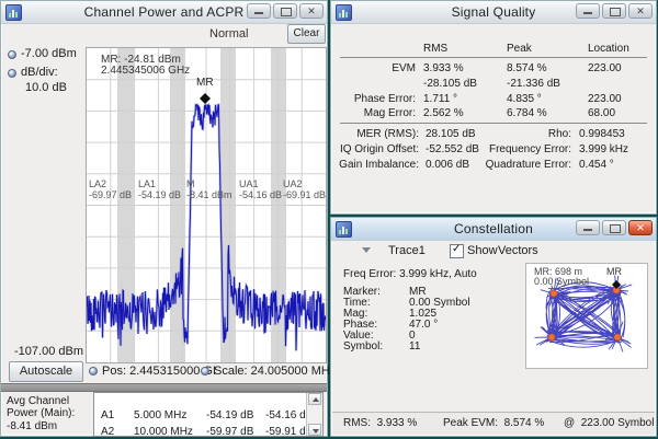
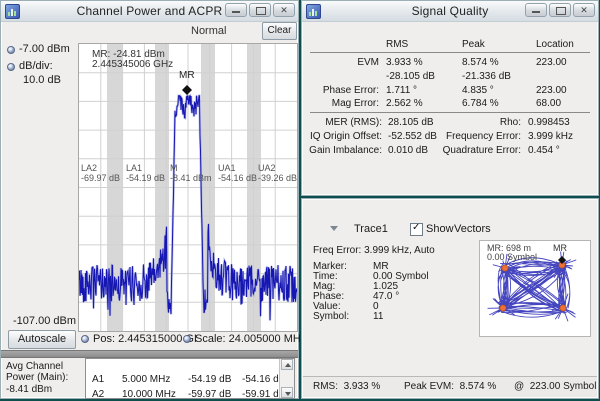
  Channel Power and ACPR
  Normal
  Clear
  -7.00 dBm
  dB/div:
  10.0 dB
  MR: -24.81 dBm
  2.445345006 GHz
  MR
  LA2
  -69.97 dB
  LA1
  -54.19 dB
  M
  -8.41 dBm
  UA1
  -54.16 dB
  UA2
- -69.91 dB
+ -39.26 dB
  -107.00 dBm
  Autoscale
  Pos: 2.445315000I
  Scale: 24.005000 MH
  Avg Channel
  Power (Main):
  -8.41 dBm
  A1
  5.000 MHz
  -54.19 dB
  -54.16 d
  A2
  10.000 MHz
  -59.97 dB
  -59.91 d
  Signal Quality
  RMS
  Peak
  Location
  EVM
  3.933 %
  8.574 %
  223.00
  -28.105 dB
  -21.336 dB
  Phase Error:
  1.711 °
  4.835 °
  223.00
  Mag Error:
  2.562 %
  6.784 %
  68.00
  MER (RMS):
  28.105 dB
  Rho:
  0.998453
  IQ Origin Offset:
  -52.552 dB
  Frequency Error:
  3.999 kHz
  Gain Imbalance:
- 0.006 dB
+ 0.010 dB
  Quadrature Error:
  0.454 °
- Constellation
  Trace1
  Show
  Vectors
  Freq Error: 3.999 kHz, Auto
  Marker:
  MR
  Time:
  0.00 Symbol
  Mag:
  1.025
  Phase:
  47.0 °
  Value:
  0
  Symbol:
  11
  MR: 698 m
  0.00 Symbol
  MR
  RMS: 3.933 %
  Peak EVM: 8.574 %
  @ 223.00 Symbol
